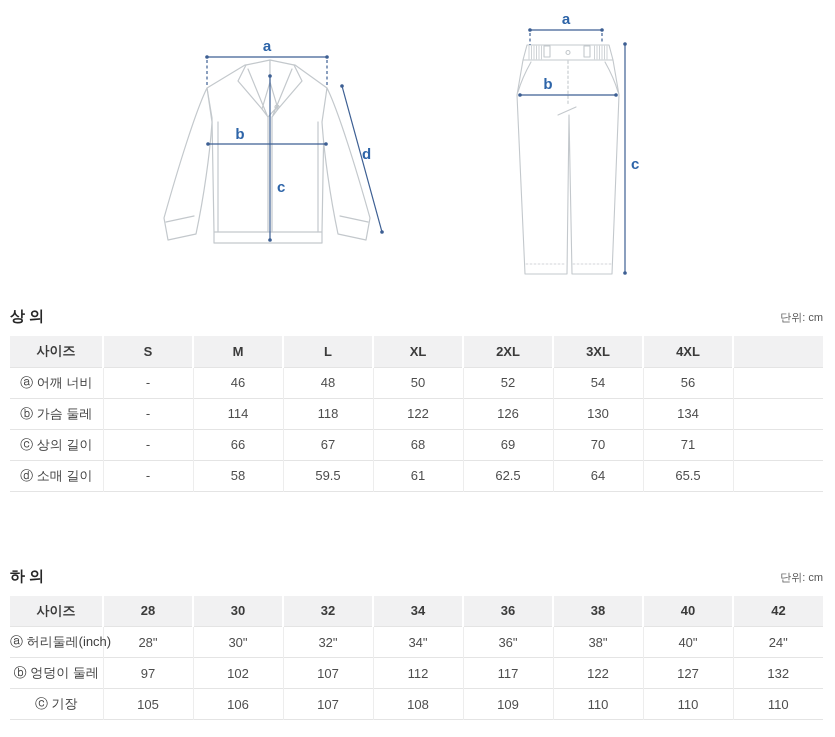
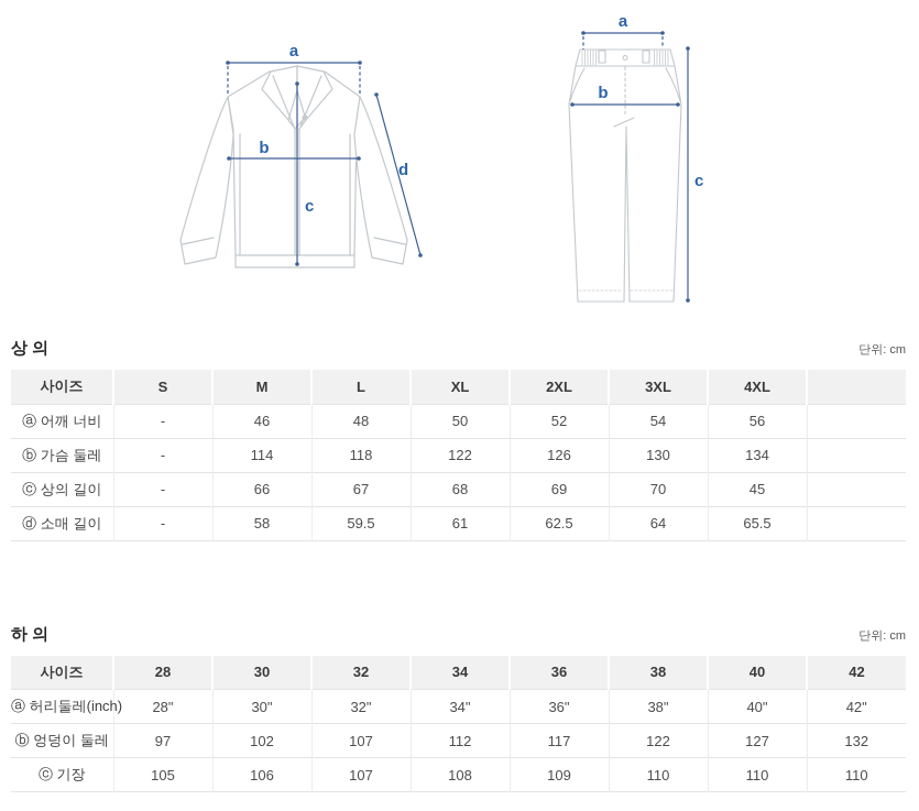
  a
  b
  c
  d
  a
  b
  c
  상 의
  단위: cm
  사이즈	S	M	L	XL	2XL	3XL	4XL
  ⓐ 어깨 너비	-	46	48	50	52	54	56
  ⓑ 가슴 둘레	-	114	118	122	126	130	134
- ⓒ 상의 길이	-	66	67	68	69	70	71
+ ⓒ 상의 길이	-	66	67	68	69	70	45
  ⓓ 소매 길이	-	58	59.5	61	62.5	64	65.5
  하 의
  단위: cm
  사이즈	28	30	32	34	36	38	40	42
- ⓐ 허리둘레(inch)	28"	30"	32"	34"	36"	38"	40"	24"
+ ⓐ 허리둘레(inch)	28"	30"	32"	34"	36"	38"	40"	42"
  ⓑ 엉덩이 둘레	97	102	107	112	117	122	127	132
  ⓒ 기장	105	106	107	108	109	110	110	110
